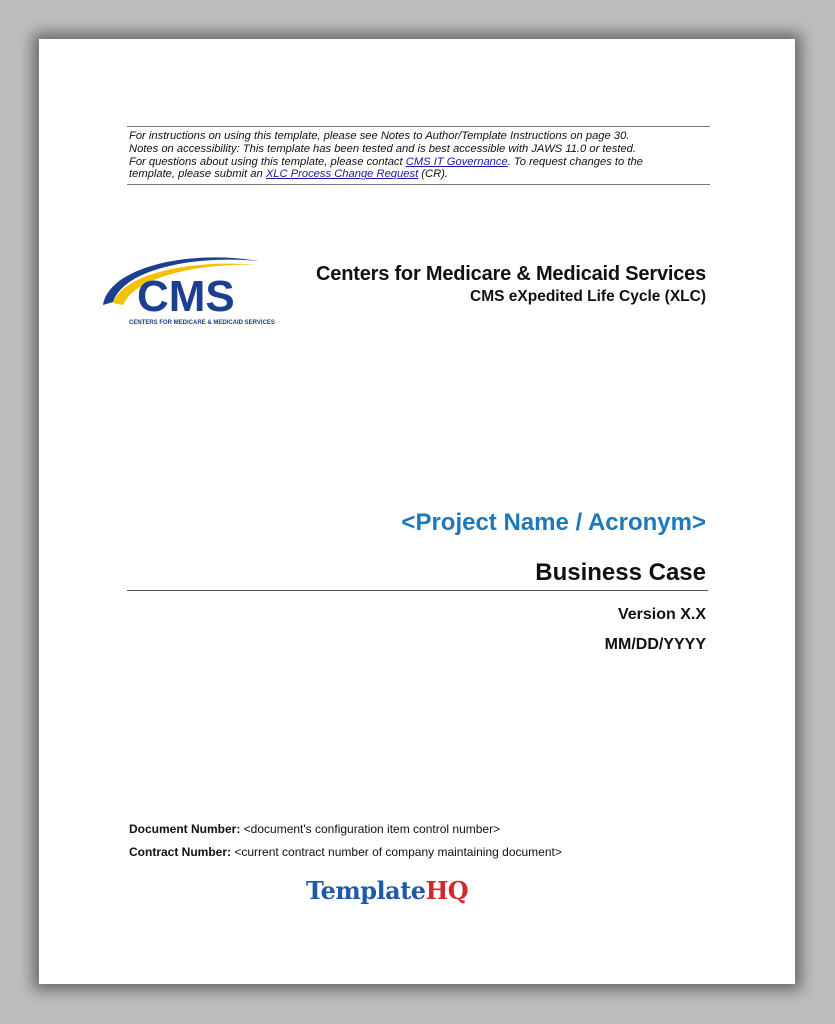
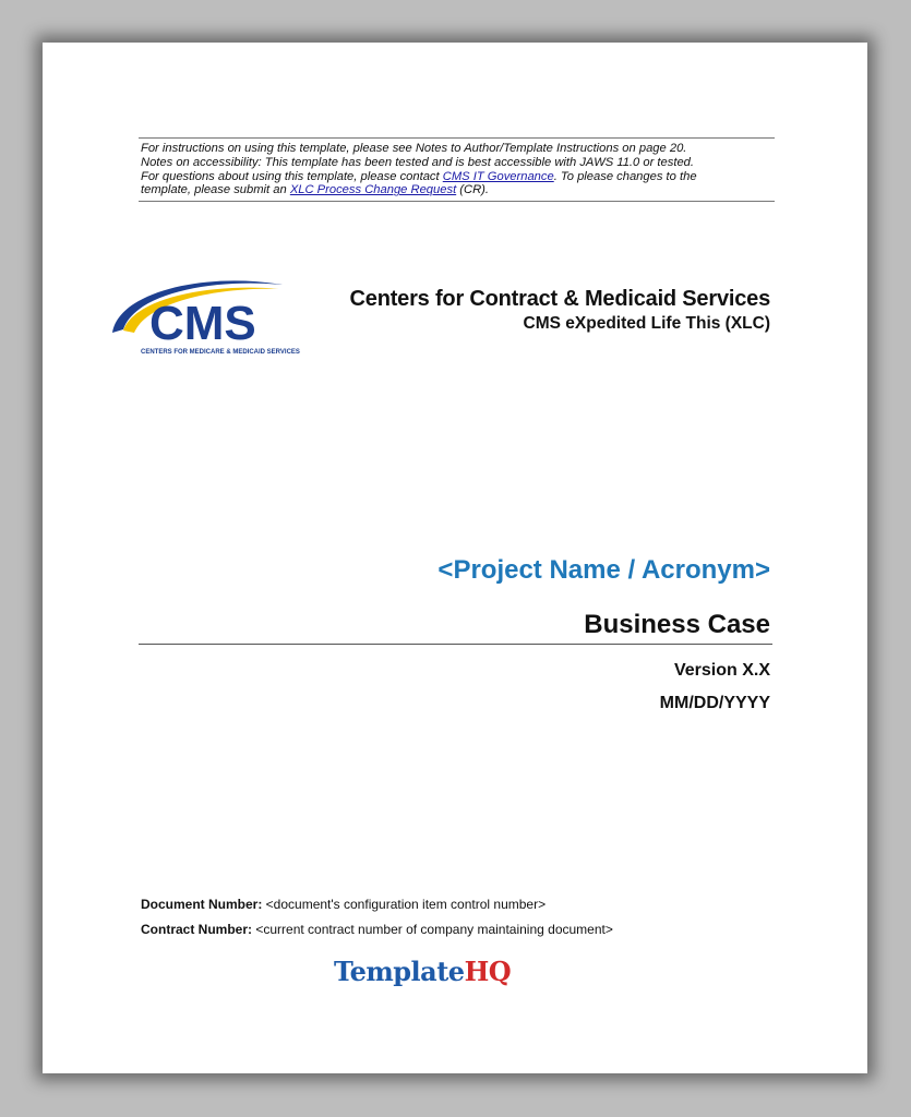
- For instructions on using this template, please see Notes to Author/Template Instructions on page 30.
+ For instructions on using this template, please see Notes to Author/Template Instructions on page 20.
  Notes on accessibility: This template has been tested and is best accessible with JAWS 11.0 or tested.
- For questions about using this template, please contact CMS IT Governance. To request changes to the
+ For questions about using this template, please contact CMS IT Governance. To please changes to the
  template, please submit an XLC Process Change Request (CR).
  CMS
- Centers for Medicare & Medicaid Services
+ Centers for Contract & Medicaid Services
- CMS eXpedited Life Cycle (XLC)
+ CMS eXpedited Life This (XLC)
  <Project Name / Acronym>
  Business Case
  Version X.X
  MM/DD/YYYY
  Document Number: <document's configuration item control number>
  Contract Number: <current contract number of company maintaining document>
  TemplateHQ
